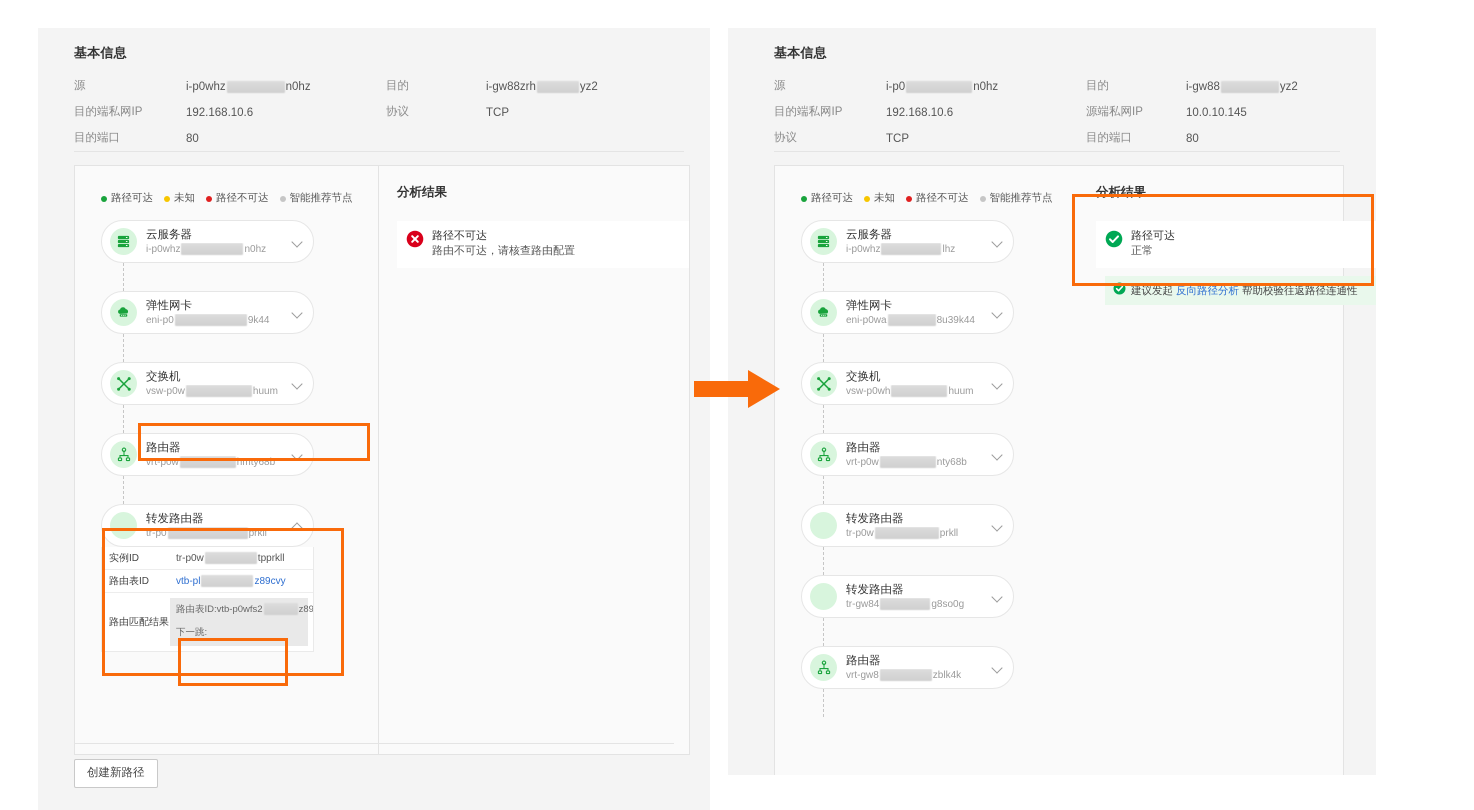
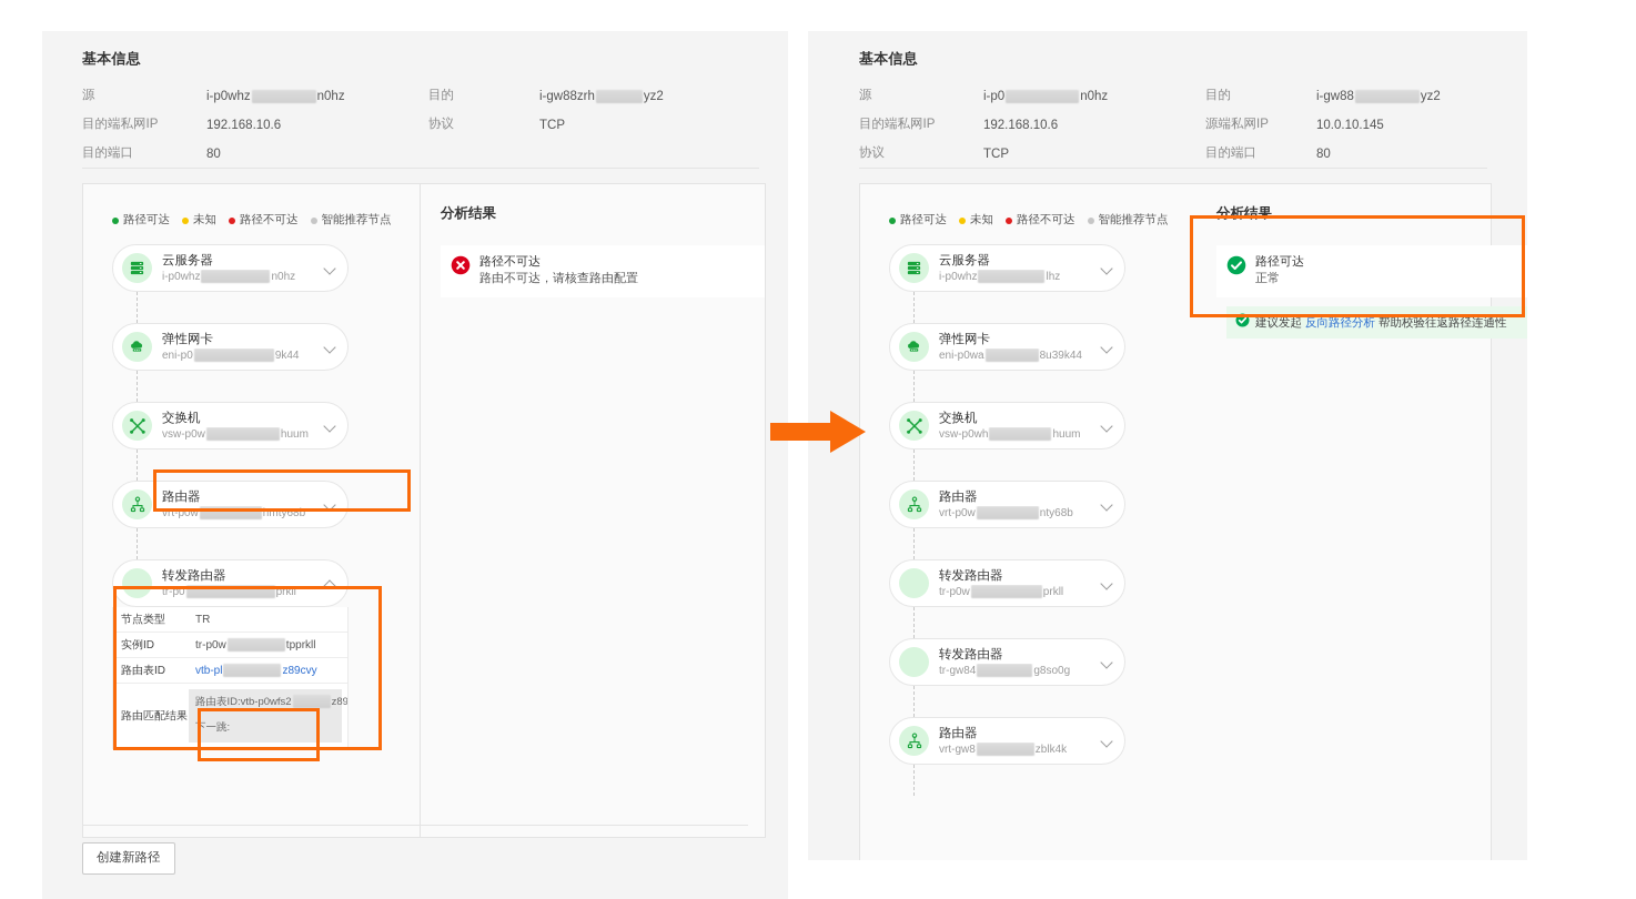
  基本信息
  源
  i-p0whz
  n0hz
  目的
  i-gw88zrh
  yz2
  目的端私网IP
  192.168.10.6
  协议
  TCP
  目的端口
  80
  路径可达
  未知
  路径不可达
  智能推荐节点
  云服务器
  i-p0whz
  n0hz
  弹性网卡
  eni-p0
  9k44
  交换机
  vsw-p0w
  huum
  路由器
  vrt-p0w
  hmty68b
  转发路由器
  tr-p0
  prkll
+ 节点类型
+ TR
  实例ID
  tr-p0w
  tpprkll
  路由表ID
  vtb-pl
  z89cvy
  路由匹配结果
  路由表ID:vtb-p0wfs2 z89
  下一跳:
  分析结果
  路径不可达
  路由不可达，请核查路由配置
  创建新路径
  基本信息
  源
  i-p0
  n0hz
  目的
  i-gw88
  yz2
  目的端私网IP
  192.168.10.6
  源端私网IP
  10.0.10.145
  协议
  TCP
  目的端口
  80
  路径可达
  未知
  路径不可达
  智能推荐节点
  云服务器
  i-p0whz
  lhz
  弹性网卡
  eni-p0wa
  8u39k44
  交换机
  vsw-p0wh
  huum
  路由器
  vrt-p0w
  nty68b
  转发路由器
  tr-p0w
  prkll
  转发路由器
  tr-gw84
  g8so0g
  路由器
  vrt-gw8
  zblk4k
  分析结果
  路径可达
  正常
  建议发起
  反向路径分析
  帮助校验往返路径连通性
